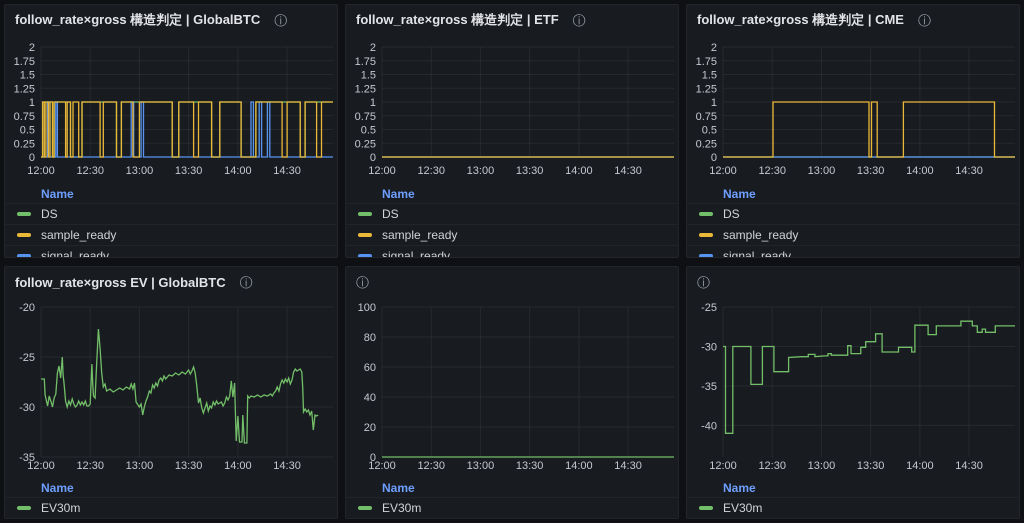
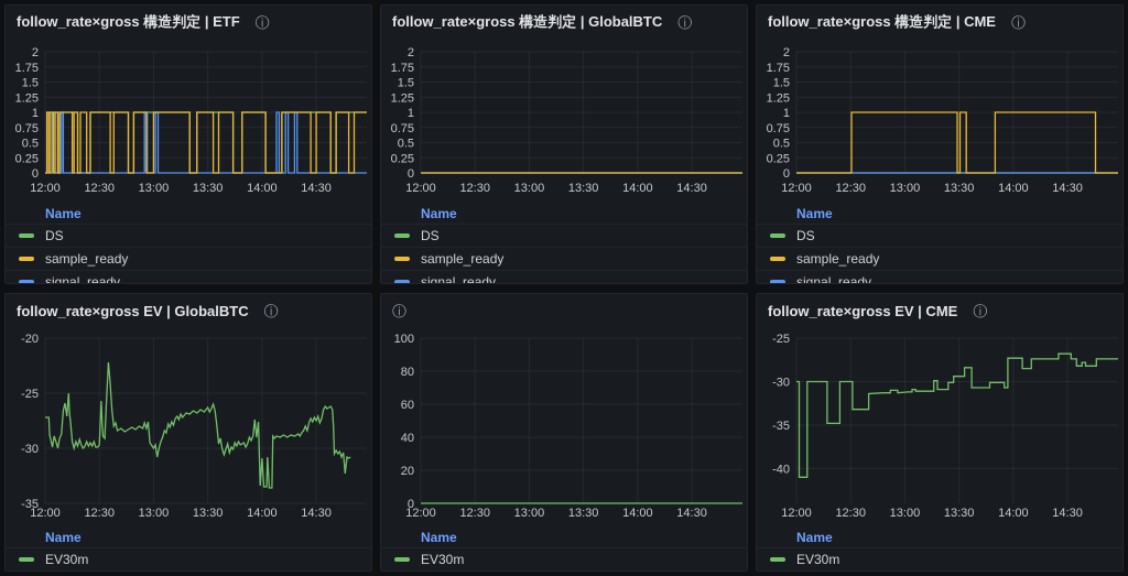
- follow_rate×gross 構造判定 | GlobalBTC
+ follow_rate×gross 構造判定 | ETF
  ⓘ
  2
  1.75
  1.5
  1.25
  1
  0.75
  0.5
  0.25
  0
  12:00
  12:30
  13:00
  13:30
  14:00
  14:30
  Name
  DS
  sample_ready
  signal_ready
- follow_rate×gross 構造判定 | ETF
+ follow_rate×gross 構造判定 | GlobalBTC
  ⓘ
  2
  1.75
  1.5
  1.25
  1
  0.75
  0.5
  0.25
  0
  12:00
  12:30
  13:00
  13:30
  14:00
  14:30
  Name
  DS
  sample_ready
  signal_ready
  follow_rate×gross 構造判定 | CME
  ⓘ
  2
  1.75
  1.5
  1.25
  1
  0.75
  0.5
  0.25
  0
  12:00
  12:30
  13:00
  13:30
  14:00
  14:30
  Name
  DS
  sample_ready
  signal_ready
  follow_rate×gross EV | GlobalBTC
  ⓘ
  -20
  -25
  -30
  -35
  12:00
  12:30
  13:00
  13:30
  14:00
  14:30
  Name
  EV30m
  ⓘ
  100
  80
  60
  40
  20
  0
  12:00
  12:30
  13:00
  13:30
  14:00
  14:30
  Name
  EV30m
+ follow_rate×gross EV | CME
  ⓘ
  -25
  -30
  -35
  -40
  12:00
  12:30
  13:00
  13:30
  14:00
  14:30
  Name
  EV30m
